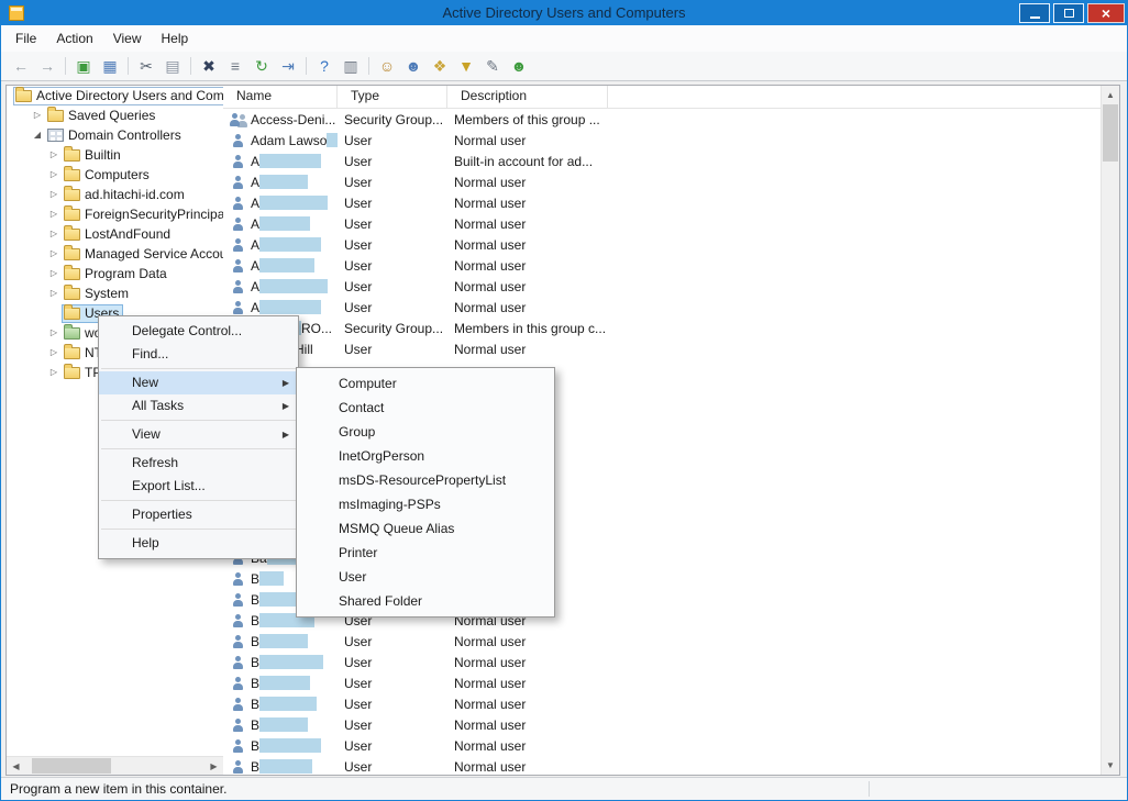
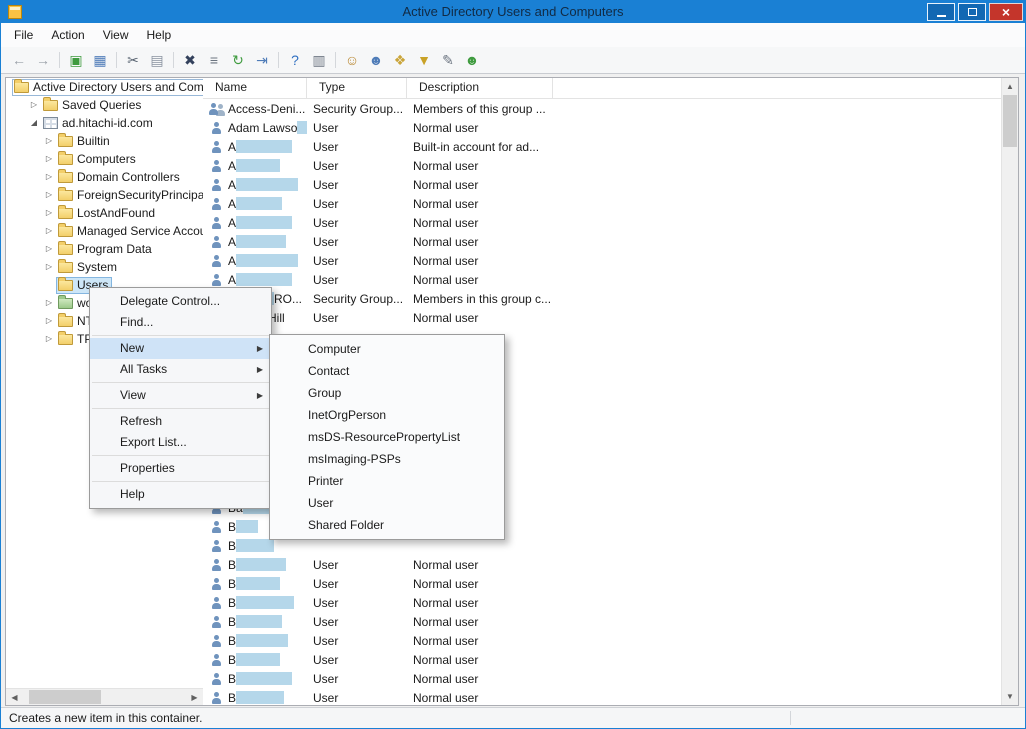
  Active Directory Users and Computers
  ×
  File Action View Help
  ←
  →
  ▣
  ▦
  ✂
  ▤
  ✖
  ≡
  ↻
  ⇥
  ?
  ▥
  ☺
  ☻
  ❖
  ▼
  ✎
  ☻
  Active Directory Users and Com
  ▷
  Saved Queries
  ◢
- Domain Controllers
+ ad.hitachi-id.com
  ▷
  Builtin
  ▷
  Computers
  ▷
- ad.hitachi-id.com
+ Domain Controllers
  ▷
  ForeignSecurityPrincipa
  ▷
  LostAndFound
  ▷
  Managed Service Acco
  ▷
  Program Data
  ▷
  System
  Users
  ▷
  ▷
  ▷
  ◀
  ▶
  Name
  Type
  Description
  Access-Deni...
  Security Group...
  Members of this group ...
  Adam Lawso
  User
  Normal user
  A
  User
  Built-in account for ad...
  A
  User
  Normal user
  A
  User
  Normal user
  A
  User
  Normal user
  A
  User
  Normal user
  A
  User
  Normal user
  A
  User
  Normal user
  A
  User
  Normal user
  RO...
  Security Group...
  Members in this group c...
  Hill
  User
  Normal user
  B
  B
  B
  User
  Normal user
  B
  User
  Normal user
  B
  User
  Normal user
  B
  User
  Normal user
  B
  User
  Normal user
  B
  User
  Normal user
  B
  User
  Normal user
  B
  User
  Normal user
  ▲
  ▼
- Program a new item in this container.
+ Creates a new item in this container.
  Delegate Control...
  Find...
  New
  ▶
  All Tasks
  ▶
  View
  ▶
  Refresh
  Export List...
  Properties
  Help
  Computer
  Contact
  Group
  InetOrgPerson
  msDS-ResourcePropertyList
  msImaging-PSPs
- MSMQ Queue Alias
  Printer
  User
  Shared Folder
